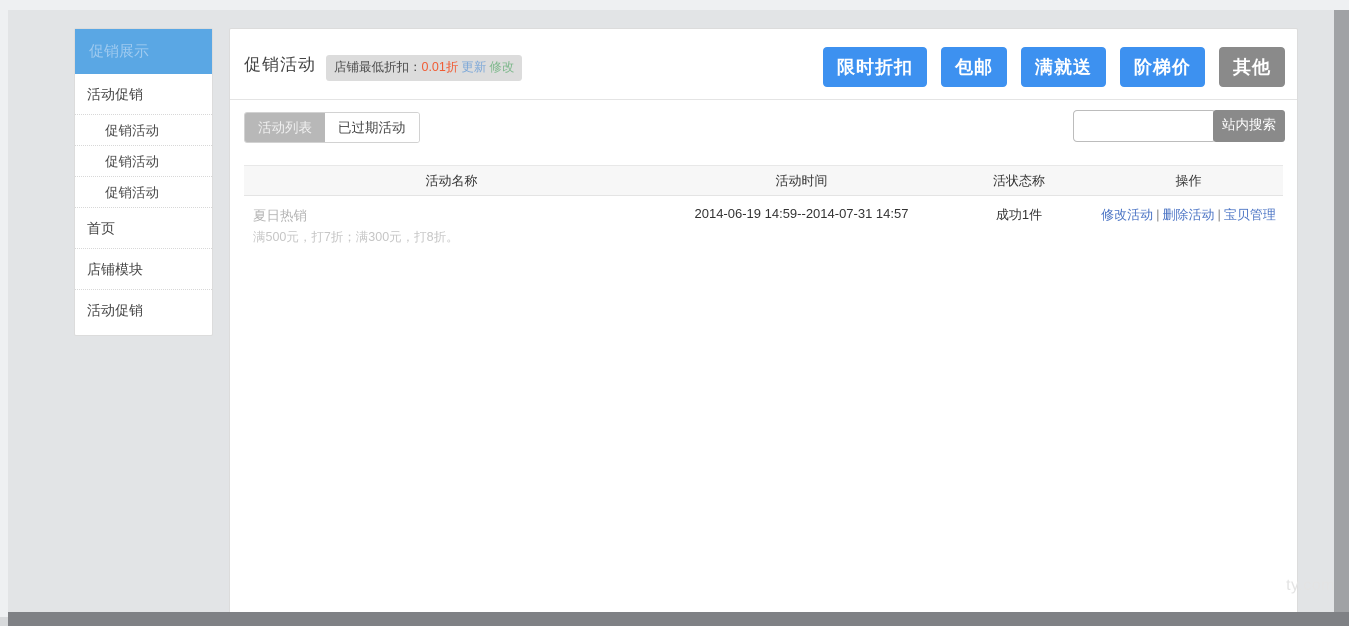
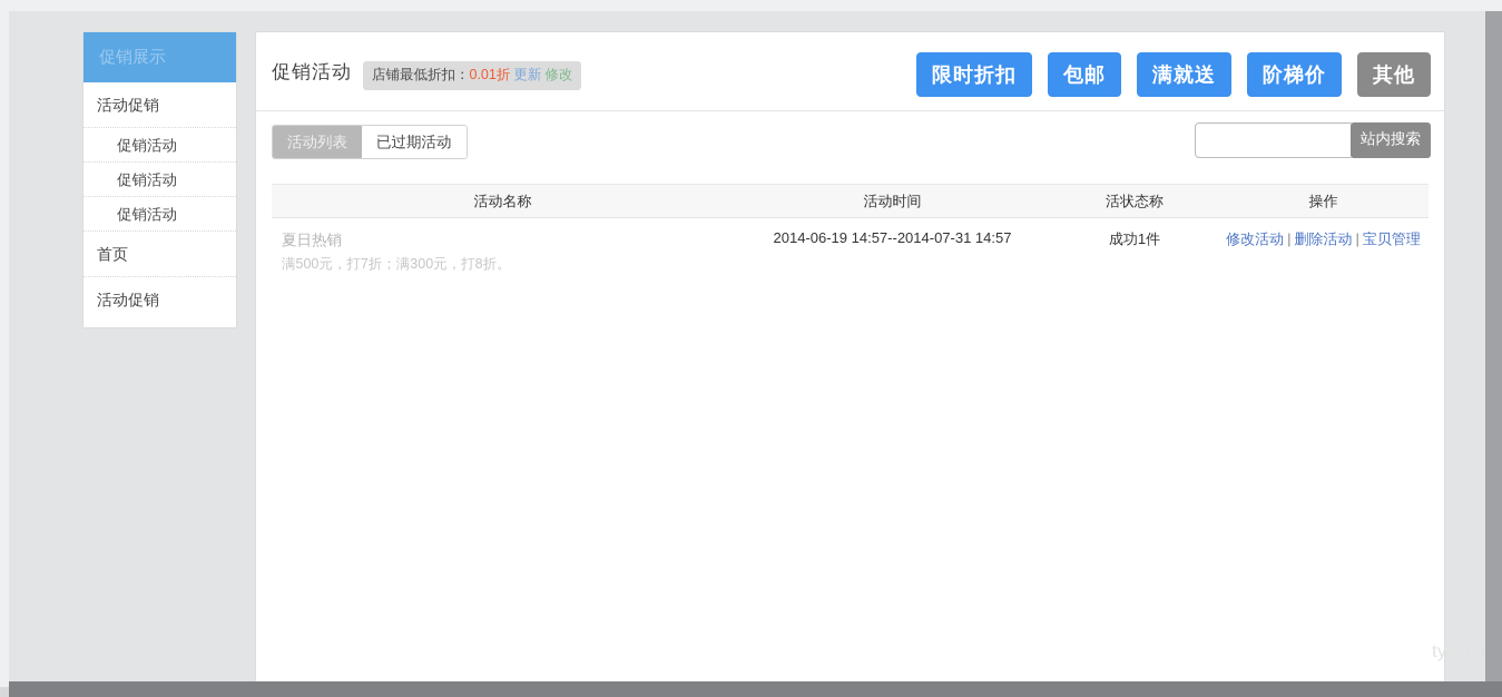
  促销展示
  活动促销
  促销活动
  促销活动
  促销活动
  首页
- 店铺模块
  活动促销
  促销活动
  店铺最低折扣：0.01折 更新 修改
  限时折扣
  包邮
  满就送
  阶梯价
  其他
  活动列表
  已过期活动
  站内搜索
  活动名称	活动时间	活状态称	操作
- 夏日热销 满500元，打7折；满300元，打8折。	2014-06-19 14:59--2014-07-31 14:57	成功1件	修改活动 | 删除活动 | 宝贝管理
+ 夏日热销 满500元，打7折；满300元，打8折。	2014-06-19 14:57--2014-07-31 14:57	成功1件	修改活动 | 删除活动 | 宝贝管理
  ty.com
